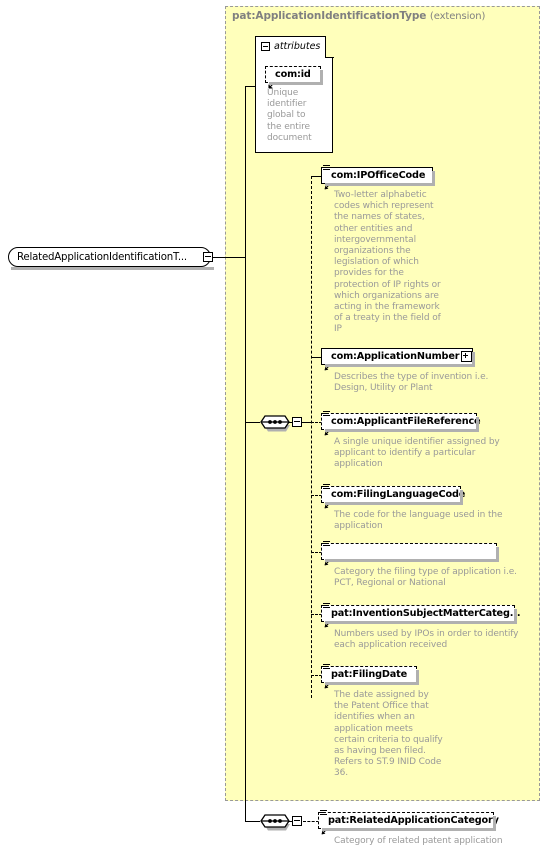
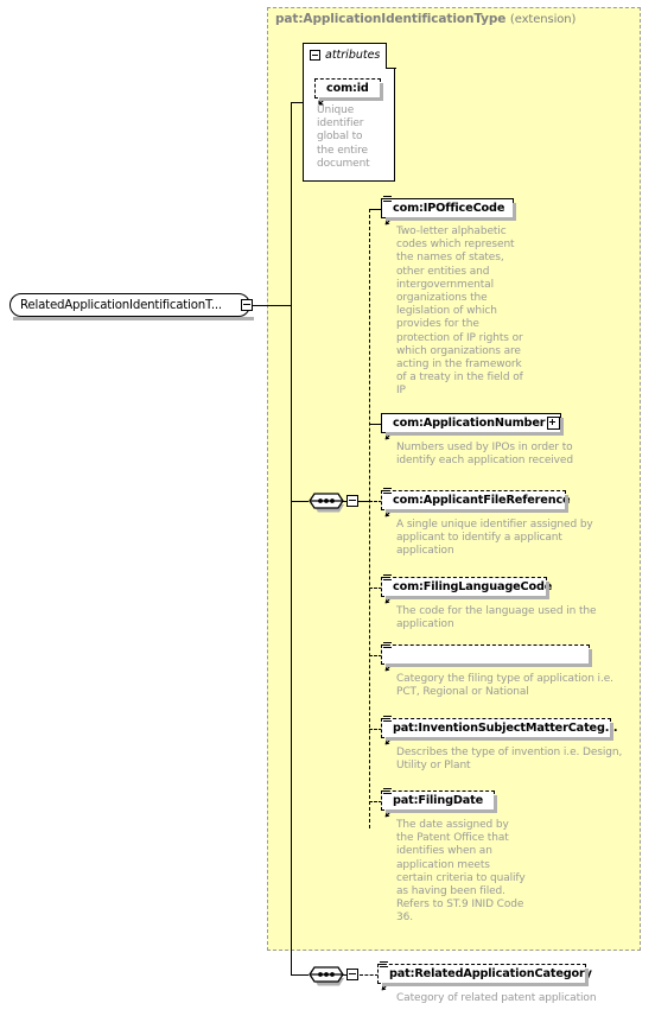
  pat:ApplicationIdentificationType (extension)
  attributes
  com:id
  Unique identifier global to the entire document
  RelatedApplicationIdentificationT...
  com:IPOfficeCode
  Two-letter alphabetic codes which represent the names of states, other entities and intergovernmental organizations the legislation of which provides for the protection of IP rights or which organizations are acting in the framework of a treaty in the field of IP
  com:ApplicationNumber
- Describes the type of invention i.e. Design, Utility or Plant
+ Numbers used by IPOs in order to identify each application received
  com:ApplicantFileReferenc
- A single unique identifier assigned by applicant to identify a particular application
+ A single unique identifier assigned by applicant to identify a applicant application
  com:FilingLanguageCod
  The code for the language used in the application
  Category the filing type of application i.e. PCT, Regional or National
  pat:InventionSubjectMatterCateg..
- Numbers used by IPOs in order to identify each application received
+ Describes the type of invention i.e. Design, Utility or Plant
  pat:FilingDate
  The date assigned by the Patent Office that identifies when an application meets certain criteria to qualify as having been filed. Refers to ST.9 INID Code 36.
  pat:RelatedApplicationCategor
  Category of related patent application
